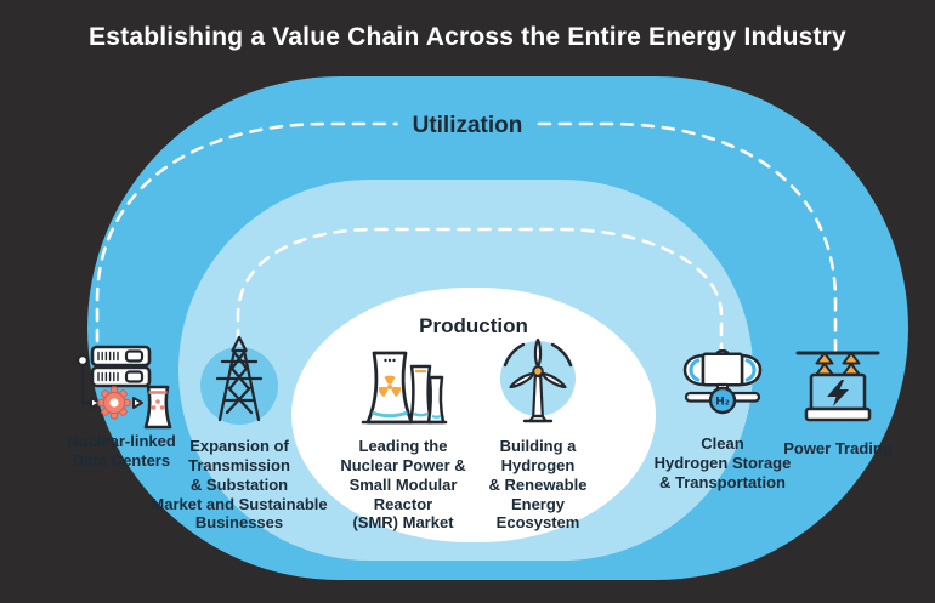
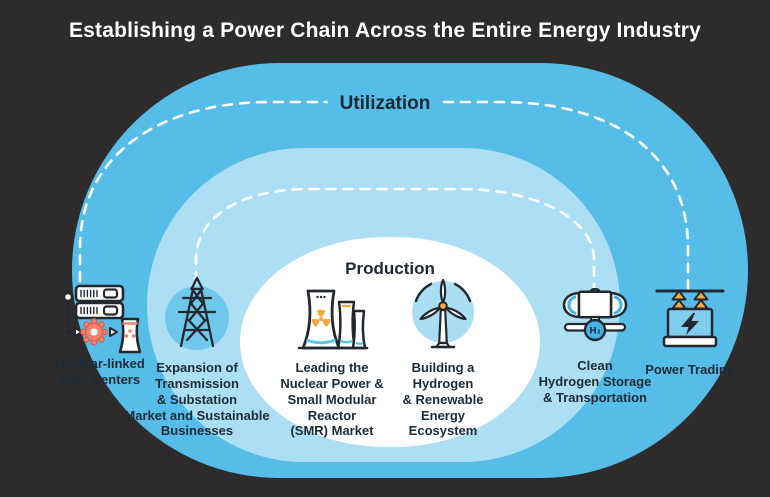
- Establishing a Value Chain Across the Entire Energy Industry
+ Establishing a Power Chain Across the Entire Energy Industry
  Utilization
  Production
  H₂
  Nuclear-linked
  Data Centers
  Expansion of
  Transmission
  & Substation
  Market and Sustainable
  Businesses
  Leading the
  Nuclear Power &
  Small Modular
  Reactor
  (SMR) Market
  Building a
  Hydrogen
  & Renewable
  Energy
  Ecosystem
  Clean
  Hydrogen Storage
  & Transportation
  Power Trading
